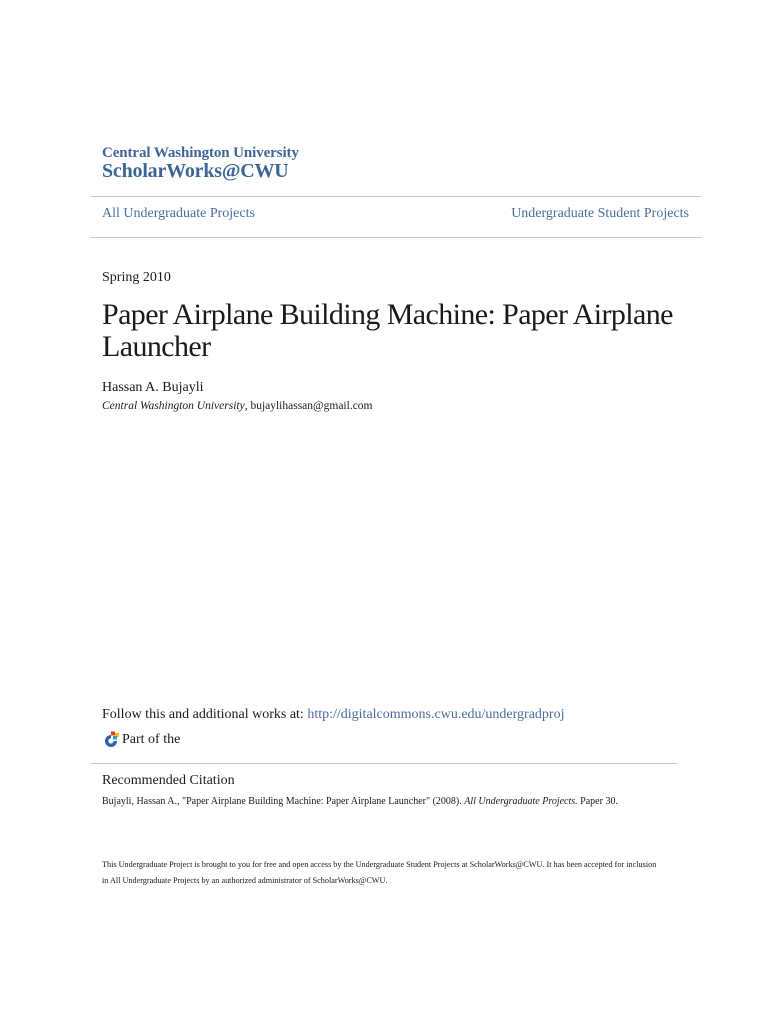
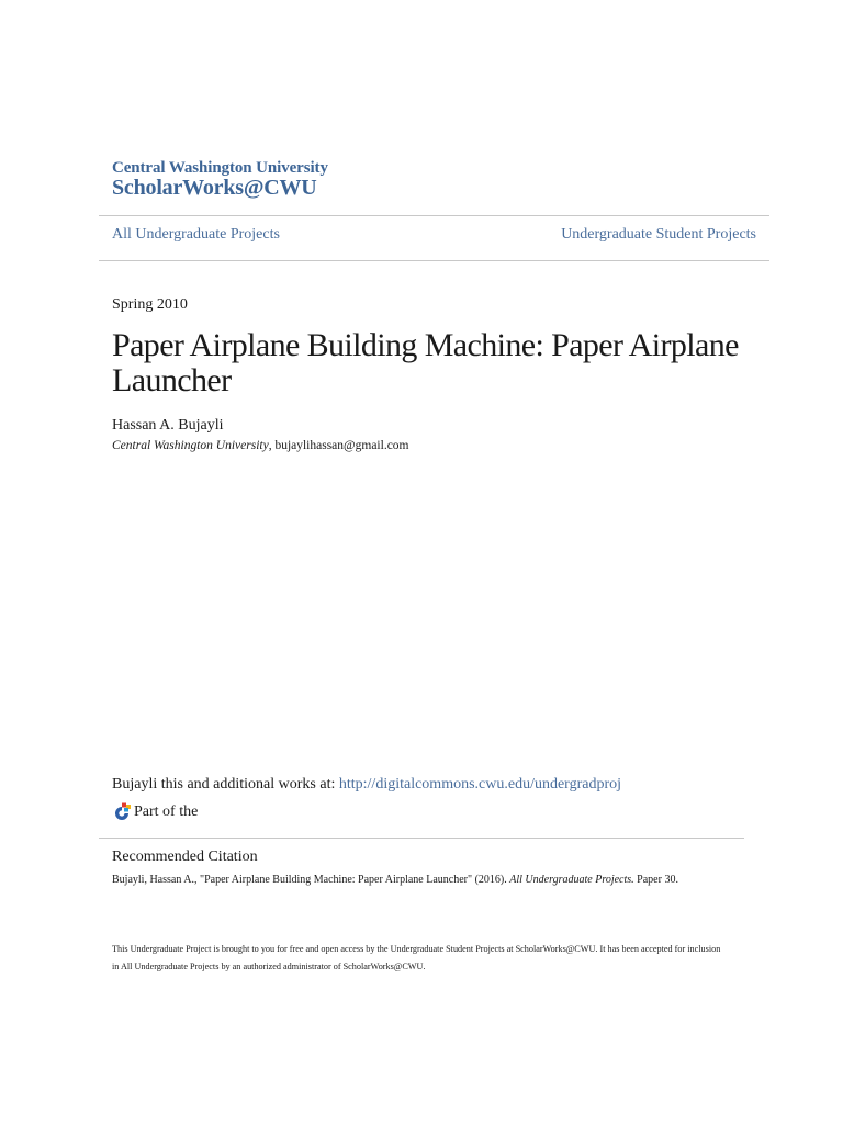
  Central Washington University
  ScholarWorks@CWU
  All Undergraduate Projects
  Undergraduate Student Projects
  Spring 2010
  Paper Airplane Building Machine: Paper Airplane Launcher
  Hassan A. Bujayli
  Central Washington University, bujaylihassan@gmail.com
- Follow this and additional works at: http://digitalcommons.cwu.edu/undergradproj
+ Bujayli this and additional works at: http://digitalcommons.cwu.edu/undergradproj
  Part of the
  Recommended Citation
- Bujayli, Hassan A., "Paper Airplane Building Machine: Paper Airplane Launcher" (2008). All Undergraduate Projects. Paper 30.
+ Bujayli, Hassan A., "Paper Airplane Building Machine: Paper Airplane Launcher" (2016). All Undergraduate Projects. Paper 30.
  This Undergraduate Project is brought to you for free and open access by the Undergraduate Student Projects at ScholarWorks@CWU. It has been accepted for inclusion in All Undergraduate Projects by an authorized administrator of ScholarWorks@CWU.
